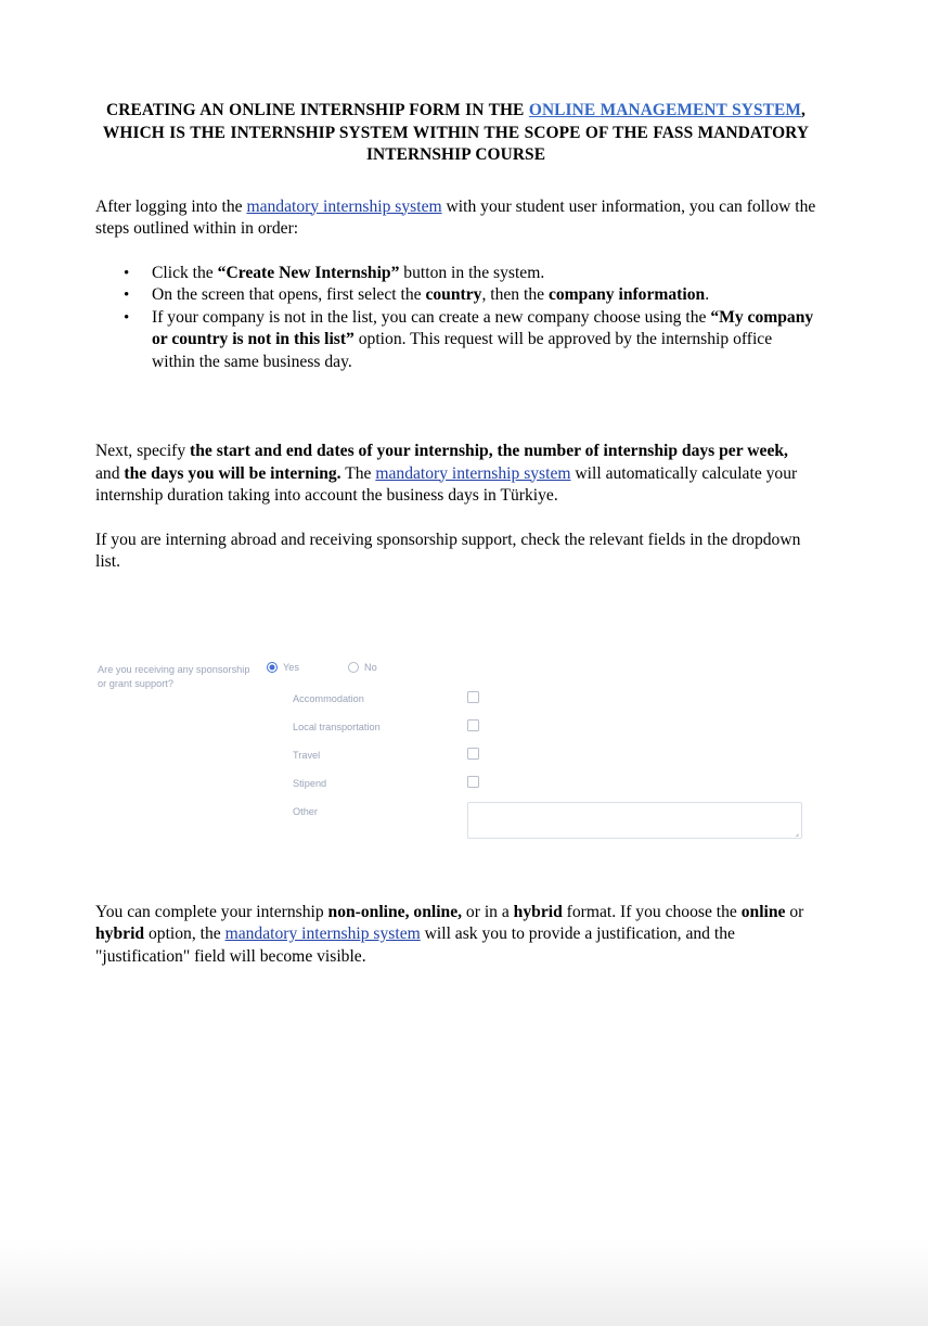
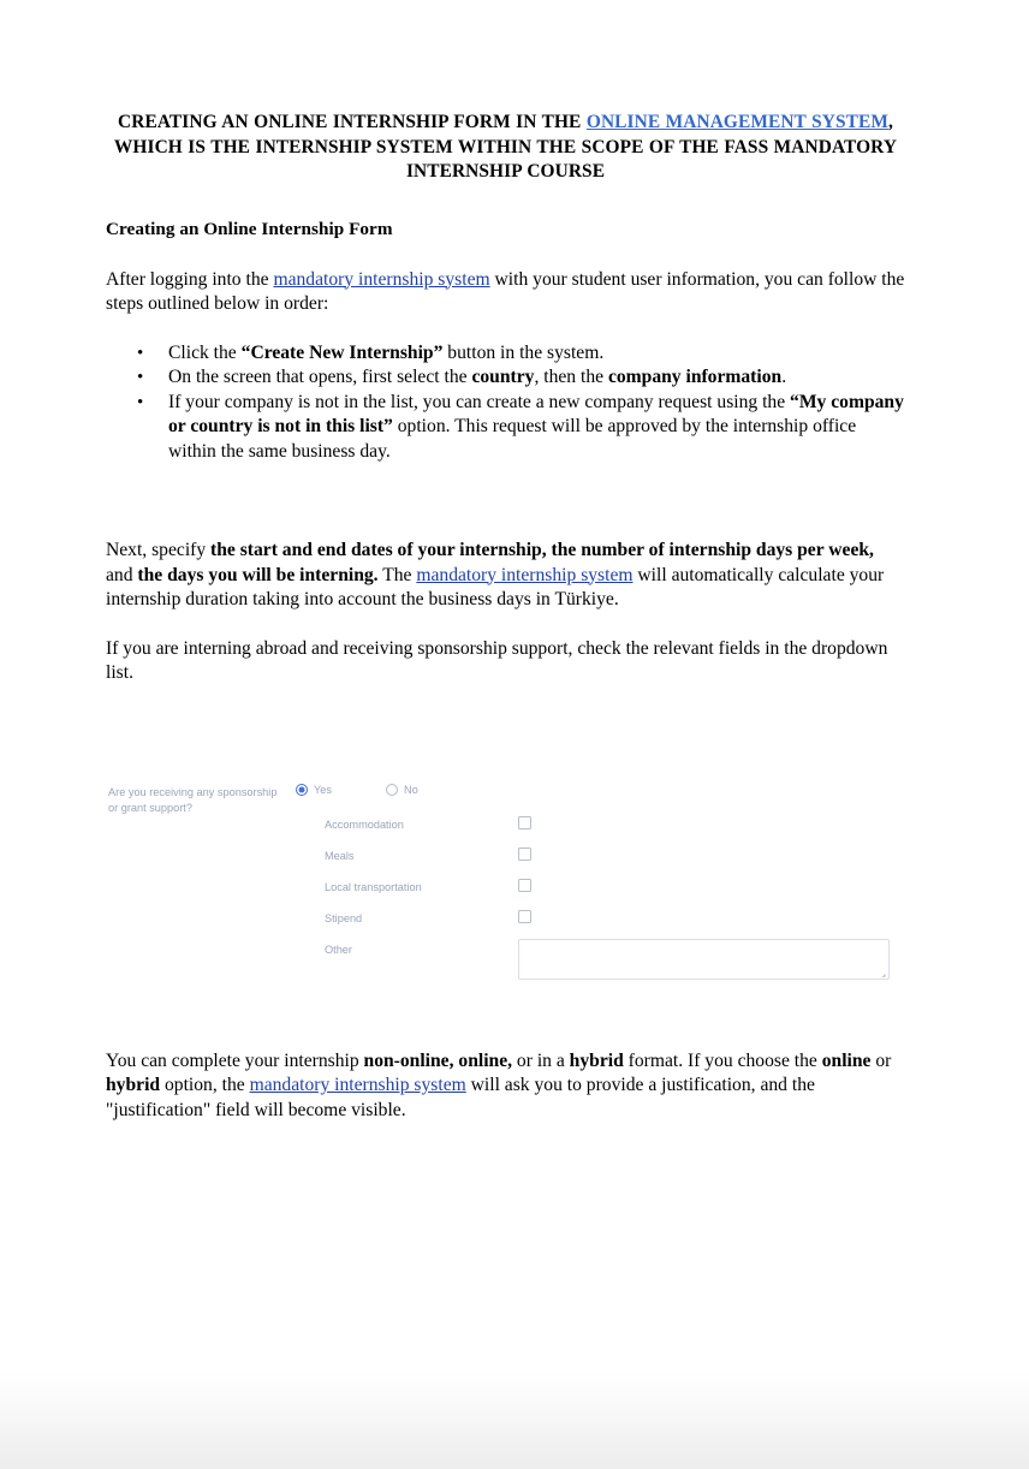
  CREATING AN ONLINE INTERNSHIP FORM IN THE ONLINE MANAGEMENT SYSTEM, WHICH IS THE INTERNSHIP SYSTEM WITHIN THE SCOPE OF THE FASS MANDATORY INTERNSHIP COURSE
+ Creating an Online Internship Form
- After logging into the mandatory internship system with your student user information, you can follow the steps outlined within in order:
+ After logging into the mandatory internship system with your student user information, you can follow the steps outlined below in order:
  •
  Click the “Create New Internship” button in the system.
  •
  On the screen that opens, first select the country, then the company information.
  •
- If your company is not in the list, you can create a new company choose using the “My company or country is not in this list” option. This request will be approved by the internship office within the same business day.
+ If your company is not in the list, you can create a new company request using the “My company or country is not in this list” option. This request will be approved by the internship office within the same business day.
  Next, specify the start and end dates of your internship, the number of internship days per week, and the days you will be interning. The mandatory internship system will automatically calculate your internship duration taking into account the business days in Türkiye.
  If you are interning abroad and receiving sponsorship support, check the relevant fields in the dropdown list.
  Are you receiving any sponsorship or grant support?
  Yes
  No
  Accommodation
+ Meals
  Local transportation
- Travel
  Stipend
  Other
  You can complete your internship non-online, online, or in a hybrid format. If you choose the online or hybrid option, the mandatory internship system will ask you to provide a justification, and the "justification" field will become visible.
